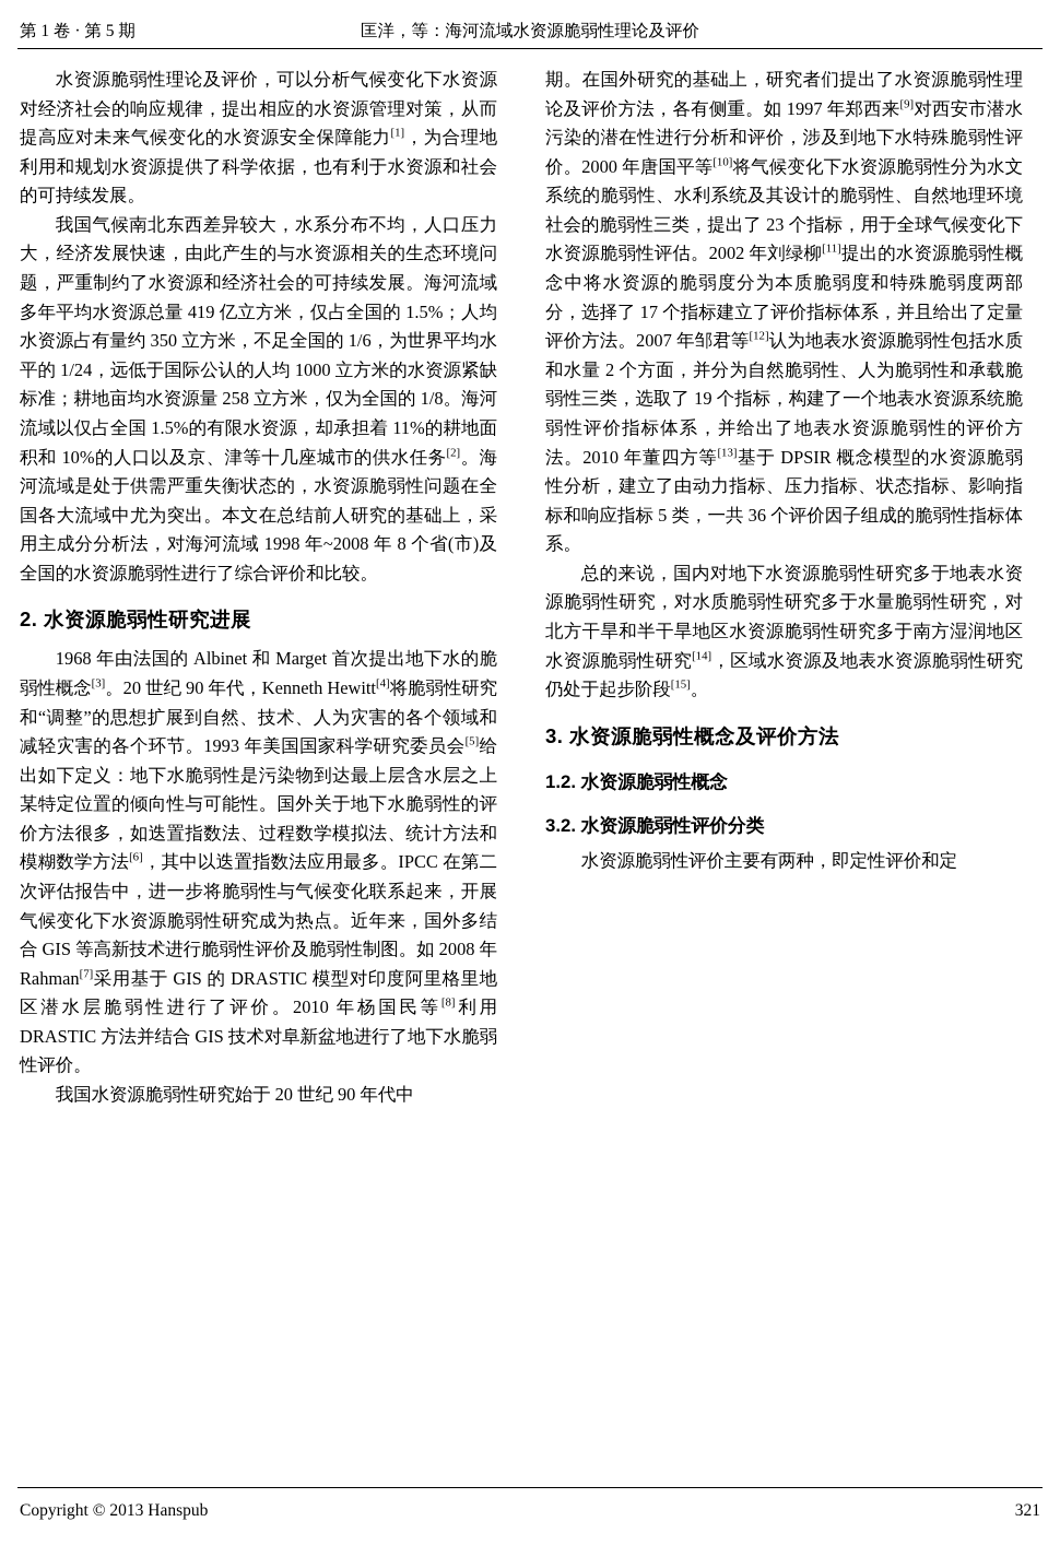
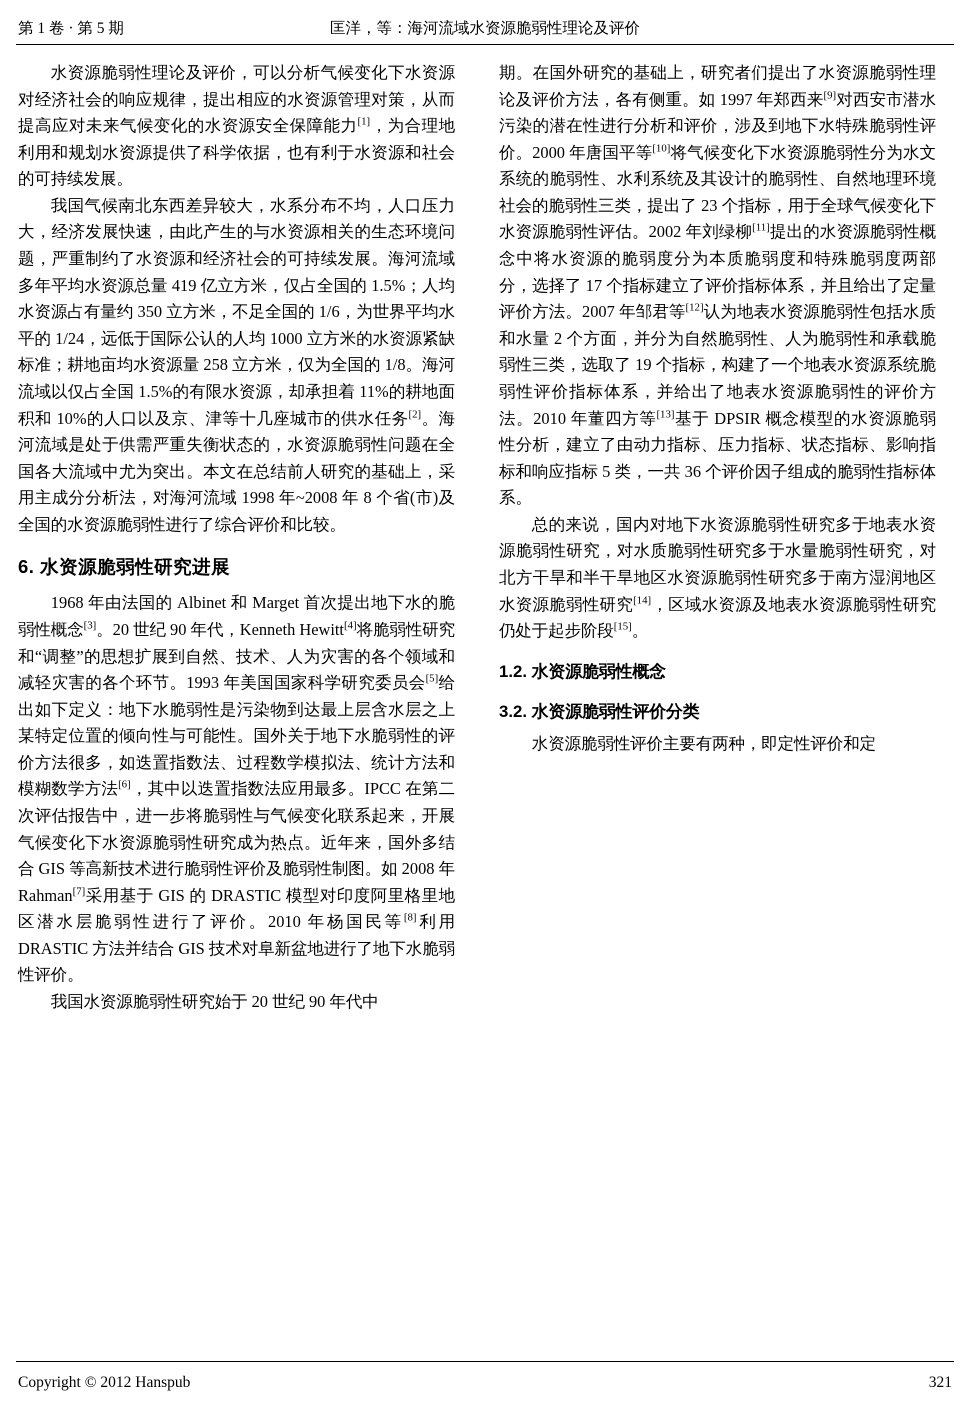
  第 1 卷 · 第 5 期
  匡洋，等：海河流域水资源脆弱性理论及评价
  水资源脆弱性理论及评价，可以分析气候变化下水资源对经济社会的响应规律，提出相应的水资源管理对策，从而提高应对未来气候变化的水资源安全保障能力[1]，为合理地利用和规划水资源提供了科学依据，也有利于水资源和社会的可持续发展。
  我国气候南北东西差异较大，水系分布不均，人口压力大，经济发展快速，由此产生的与水资源相关的生态环境问题，严重制约了水资源和经济社会的可持续发展。海河流域多年平均水资源总量 419 亿立方米，仅占全国的 1.5%；人均水资源占有量约 350 立方米，不足全国的 1/6，为世界平均水平的 1/24，远低于国际公认的人均 1000 立方米的水资源紧缺标准；耕地亩均水资源量 258 立方米，仅为全国的 1/8。海河流域以仅占全国 1.5%的有限水资源，却承担着 11%的耕地面积和 10%的人口以及京、津等十几座城市的供水任务[2]。海河流域是处于供需严重失衡状态的，水资源脆弱性问题在全国各大流域中尤为突出。本文在总结前人研究的基础上，采用主成分分析法，对海河流域 1998 年~2008 年 8 个省(市)及全国的水资源脆弱性进行了综合评价和比较。
- 2. 水资源脆弱性研究进展
+ 6. 水资源脆弱性研究进展
  1968 年由法国的 Albinet 和 Marget 首次提出地下水的脆弱性概念[3]。20 世纪 90 年代，Kenneth Hewitt[4]将脆弱性研究和“调整”的思想扩展到自然、技术、人为灾害的各个领域和减轻灾害的各个环节。1993 年美国国家科学研究委员会[5]给出如下定义：地下水脆弱性是污染物到达最上层含水层之上某特定位置的倾向性与可能性。国外关于地下水脆弱性的评价方法很多，如迭置指数法、过程数学模拟法、统计方法和模糊数学方法[6]，其中以迭置指数法应用最多。IPCC 在第二次评估报告中，进一步将脆弱性与气候变化联系起来，开展气候变化下水资源脆弱性研究成为热点。近年来，国外多结合 GIS 等高新技术进行脆弱性评价及脆弱性制图。如 2008 年 Rahman[7]采用基于 GIS 的 DRASTIC 模型对印度阿里格里地区潜水层脆弱性进行了评价。2010 年杨国民等[8]利用 DRASTIC 方法并结合 GIS 技术对阜新盆地进行了地下水脆弱性评价。
  我国水资源脆弱性研究始于 20 世纪 90 年代中
  期。在国外研究的基础上，研究者们提出了水资源脆弱性理论及评价方法，各有侧重。如 1997 年郑西来[9]对西安市潜水污染的潜在性进行分析和评价，涉及到地下水特殊脆弱性评价。2000 年唐国平等[10]将气候变化下水资源脆弱性分为水文系统的脆弱性、水利系统及其设计的脆弱性、自然地理环境社会的脆弱性三类，提出了 23 个指标，用于全球气候变化下水资源脆弱性评估。2002 年刘绿柳[11]提出的水资源脆弱性概念中将水资源的脆弱度分为本质脆弱度和特殊脆弱度两部分，选择了 17 个指标建立了评价指标体系，并且给出了定量评价方法。2007 年邹君等[12]认为地表水资源脆弱性包括水质和水量 2 个方面，并分为自然脆弱性、人为脆弱性和承载脆弱性三类，选取了 19 个指标，构建了一个地表水资源系统脆弱性评价指标体系，并给出了地表水资源脆弱性的评价方法。2010 年董四方等[13]基于 DPSIR 概念模型的水资源脆弱性分析，建立了由动力指标、压力指标、状态指标、影响指标和响应指标 5 类，一共 36 个评价因子组成的脆弱性指标体系。
  总的来说，国内对地下水资源脆弱性研究多于地表水资源脆弱性研究，对水质脆弱性研究多于水量脆弱性研究，对北方干旱和半干旱地区水资源脆弱性研究多于南方湿润地区水资源脆弱性研究[14]，区域水资源及地表水资源脆弱性研究仍处于起步阶段[15]。
- 3. 水资源脆弱性概念及评价方法
  1.2. 水资源脆弱性概念
  3.2. 水资源脆弱性评价分类
  水资源脆弱性评价主要有两种，即定性评价和定
- Copyright © 2013 Hanspub
+ Copyright © 2012 Hanspub
  321
